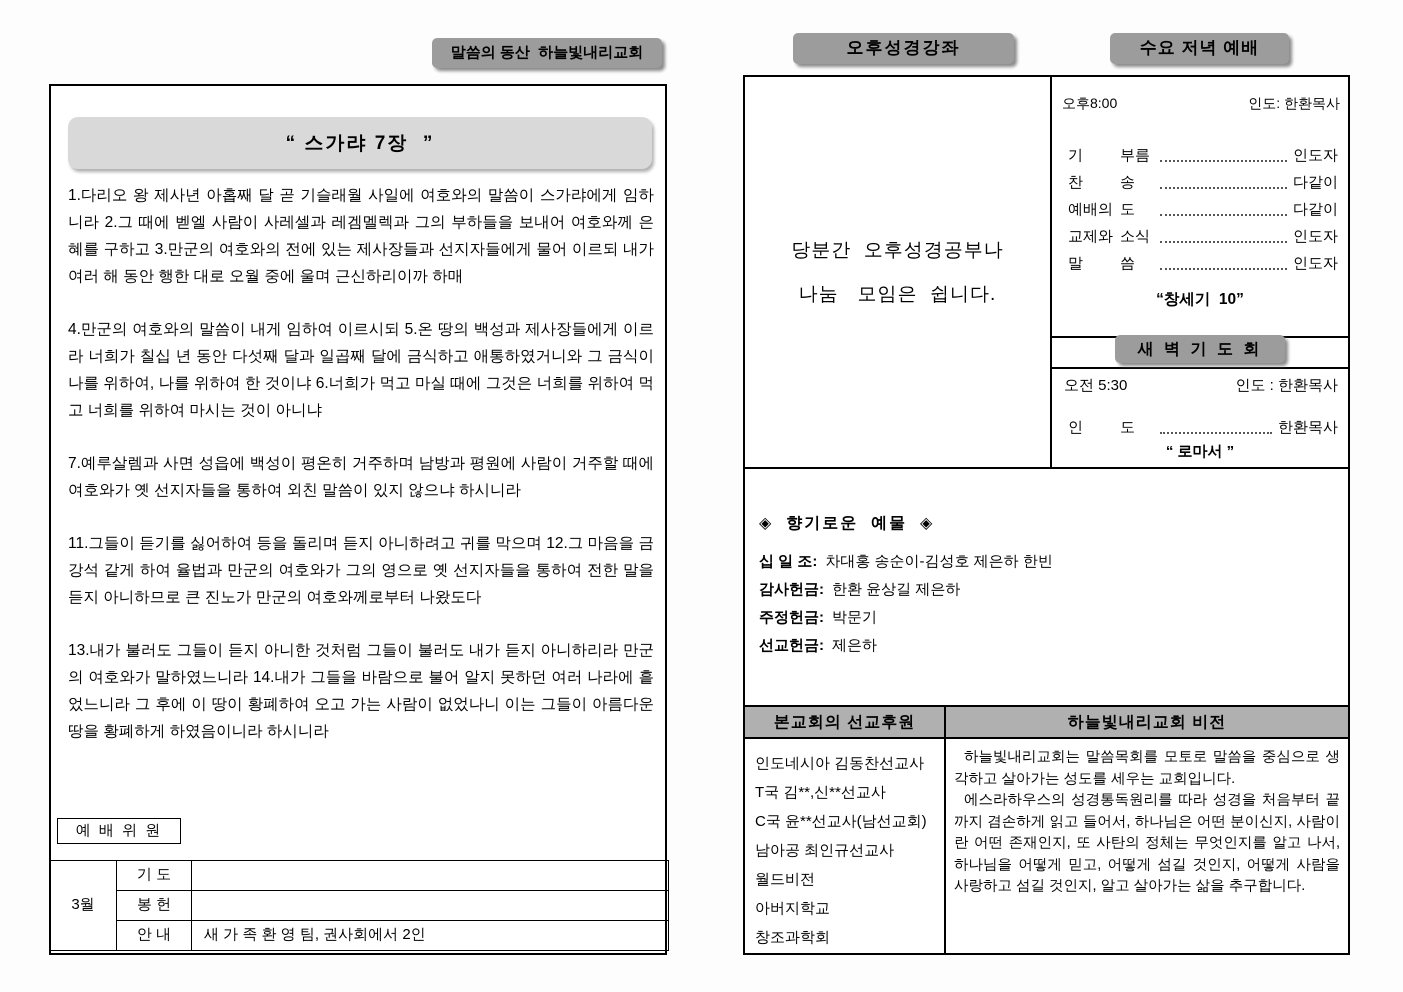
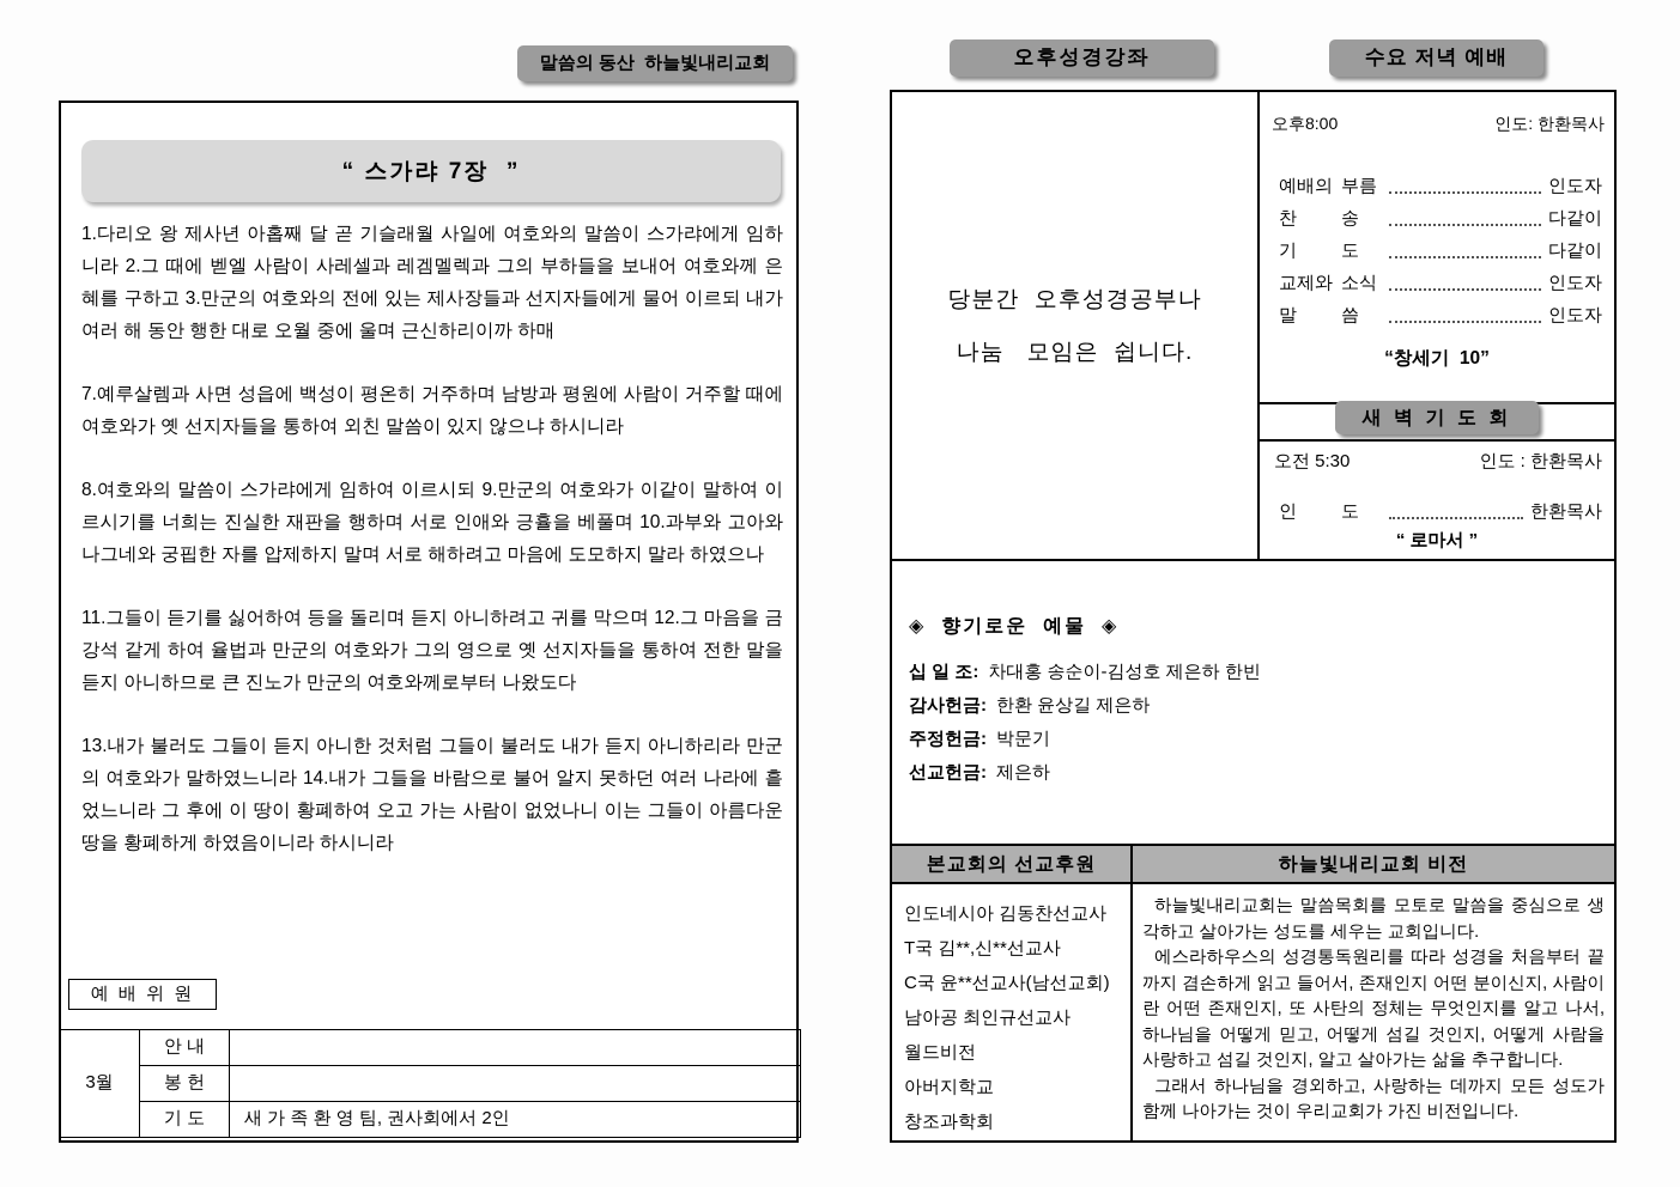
  말씀의 동산
  하늘빛내리교회
  “ 스가랴 7장 ”
  1.다리오 왕 제사년 아홉째 달 곧 기슬래월 사일에 여호와의 말씀이 스가랴에게 임하니라 2.그 때에 벧엘 사람이 사레셀과 레겜멜렉과 그의 부하들을 보내어 여호와께 은혜를 구하고 3.만군의 여호와의 전에 있는 제사장들과 선지자들에게 물어 이르되 내가 여러 해 동안 행한 대로 오월 중에 울며 근신하리이까 하매
- 4.만군의 여호와의 말씀이 내게 임하여 이르시되 5.온 땅의 백성과 제사장들에게 이르라 너희가 칠십 년 동안 다섯째 달과 일곱째 달에 금식하고 애통하였거니와 그 금식이 나를 위하여, 나를 위하여 한 것이냐 6.너희가 먹고 마실 때에 그것은 너희를 위하여 먹고 너희를 위하여 마시는 것이 아니냐
  7.예루살렘과 사면 성읍에 백성이 평온히 거주하며 남방과 평원에 사람이 거주할 때에 여호와가 옛 선지자들을 통하여 외친 말씀이 있지 않으냐 하시니라
+ 8.여호와의 말씀이 스가랴에게 임하여 이르시되 9.만군의 여호와가 이같이 말하여 이르시기를 너희는 진실한 재판을 행하며 서로 인애와 긍휼을 베풀며 10.과부와 고아와 나그네와 궁핍한 자를 압제하지 말며 서로 해하려고 마음에 도모하지 말라 하였으나
  11.그들이 듣기를 싫어하여 등을 돌리며 듣지 아니하려고 귀를 막으며 12.그 마음을 금강석 같게 하여 율법과 만군의 여호와가 그의 영으로 옛 선지자들을 통하여 전한 말을 듣지 아니하므로 큰 진노가 만군의 여호와께로부터 나왔도다
  13.내가 불러도 그들이 듣지 아니한 것처럼 그들이 불러도 내가 듣지 아니하리라 만군의 여호와가 말하였느니라 14.내가 그들을 바람으로 불어 알지 못하던 여러 나라에 흩었느니라 그 후에 이 땅이 황폐하여 오고 가는 사람이 없었나니 이는 그들이 아름다운 땅을 황폐하게 하였음이니라 하시니라
  예 배 위 원
- 3월	기 도
+ 3월	안 내
  봉 헌
- 안 내	새 가 족 환 영 팀, 권사회에서 2인
+ 기 도	새 가 족 환 영 팀, 권사회에서 2인
  오후성경강좌
  수요 저녁 예배
  당분간 오후성경공부나
  나눔 모임은 쉽니다.
  오후8:00
  인도: 한환목사
- 기
+ 예배의
  부름
  인도자
  찬
  송
  다같이
- 예배의
+ 기
  도
  다같이
  교제와
  소식
  인도자
  말
  씀
  인도자
  “창세기 10”
  새 벽 기 도 회
  오전 5:30
  인도 : 한환목사
  인
  도
  한환목사
  “ 로마서 ”
  ◈ 향기로운 예물 ◈
  십 일 조:
  차대홍 송순이-김성호 제은하 한빈
  감사헌금:
  한환 윤상길 제은하
  주정헌금:
  박문기
  선교헌금:
  제은하
  본교회의 선교후원
  하늘빛내리교회 비전
  인도네시아 김동찬선교사
  T국 김**,신**선교사
  C국 윤**선교사(남선교회)
  남아공 최인규선교사
  월드비전
  아버지학교
  창조과학회
  하늘빛내리교회는 말씀목회를 모토로 말씀을 중심으로 생각하고 살아가는 성도를 세우는 교회입니다.
- 에스라하우스의 성경통독원리를 따라 성경을 처음부터 끝까지 겸손하게 읽고 들어서, 하나님은 어떤 분이신지, 사람이란 어떤 존재인지, 또 사탄의 정체는 무엇인지를 알고 나서, 하나님을 어떻게 믿고, 어떻게 섬길 것인지, 어떻게 사람을 사랑하고 섬길 것인지, 알고 살아가는 삶을 추구합니다.
+ 에스라하우스의 성경통독원리를 따라 성경을 처음부터 끝까지 겸손하게 읽고 들어서, 존재인지 어떤 분이신지, 사람이란 어떤 존재인지, 또 사탄의 정체는 무엇인지를 알고 나서, 하나님을 어떻게 믿고, 어떻게 섬길 것인지, 어떻게 사람을 사랑하고 섬길 것인지, 알고 살아가는 삶을 추구합니다.
+ 그래서 하나님을 경외하고, 사랑하는 데까지 모든 성도가 함께 나아가는 것이 우리교회가 가진 비전입니다.
